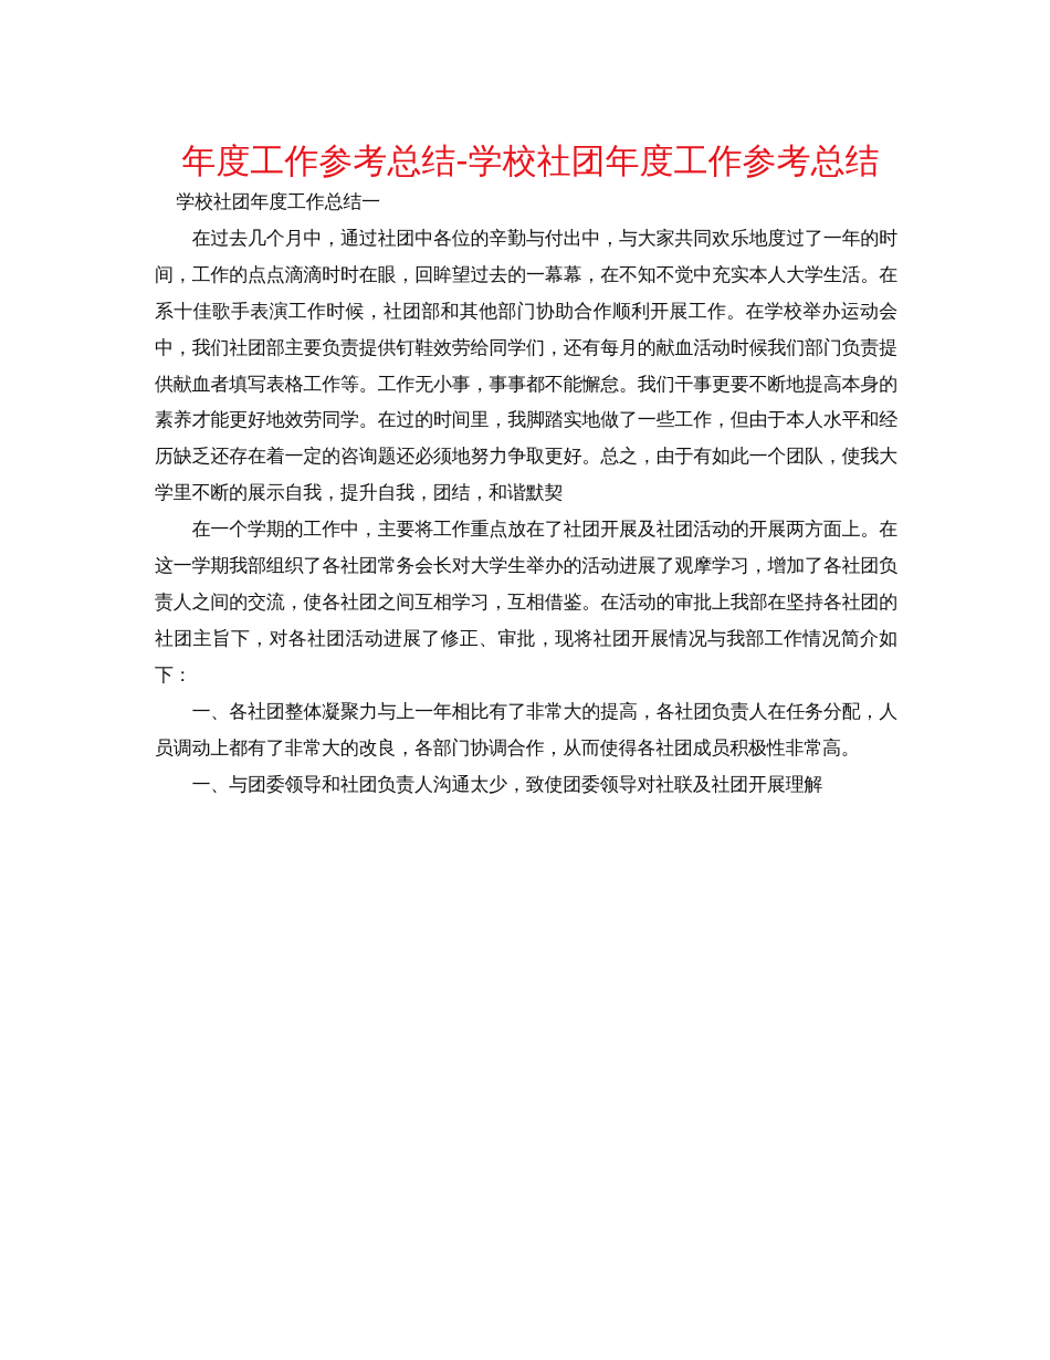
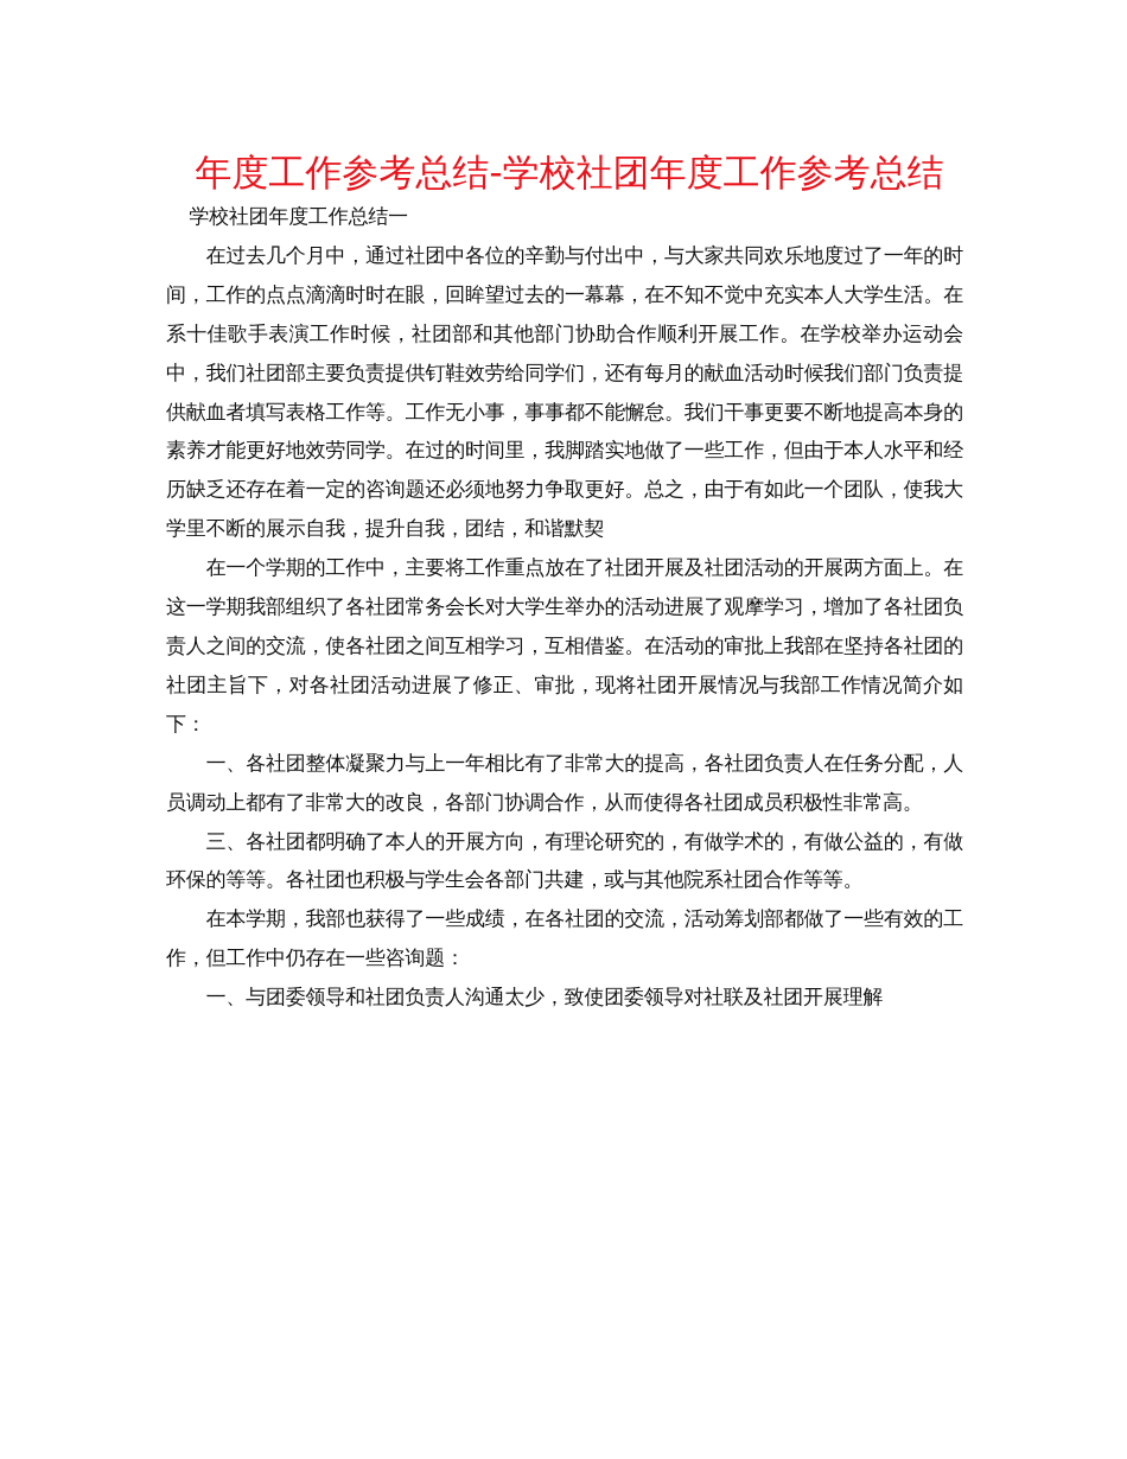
  年度工作参考总结-学校社团年度工作参考总结
  学校社团年度工作总结一
  在过去几个月中，通过社团中各位的辛勤与付出中，与大家共同欢乐地度过了一年的时间，工作的点点滴滴时时在眼，回眸望过去的一幕幕，在不知不觉中充实本人大学生活。在系十佳歌手表演工作时候，社团部和其他部门协助合作顺利开展工作。在学校举办运动会中，我们社团部主要负责提供钉鞋效劳给同学们，还有每月的献血活动时候我们部门负责提供献血者填写表格工作等。工作无小事，事事都不能懈怠。我们干事更要不断地提高本身的素养才能更好地效劳同学。在过的时间里，我脚踏实地做了一些工作，但由于本人水平和经历缺乏还存在着一定的咨询题还必须地努力争取更好。总之，由于有如此一个团队，使我大学里不断的展示自我，提升自我，团结，和谐默契
  在一个学期的工作中，主要将工作重点放在了社团开展及社团活动的开展两方面上。在这一学期我部组织了各社团常务会长对大学生举办的活动进展了观摩学习，增加了各社团负责人之间的交流，使各社团之间互相学习，互相借鉴。在活动的审批上我部在坚持各社团的社团主旨下，对各社团活动进展了修正、审批，现将社团开展情况与我部工作情况简介如下：
  一、各社团整体凝聚力与上一年相比有了非常大的提高，各社团负责人在任务分配，人员调动上都有了非常大的改良，各部门协调合作，从而使得各社团成员积极性非常高。
+ 三、各社团都明确了本人的开展方向，有理论研究的，有做学术的，有做公益的，有做环保的等等。各社团也积极与学生会各部门共建，或与其他院系社团合作等等。
+ 在本学期，我部也获得了一些成绩，在各社团的交流，活动筹划部都做了一些有效的工作，但工作中仍存在一些咨询题：
  一、与团委领导和社团负责人沟通太少，致使团委领导对社联及社团开展理解
